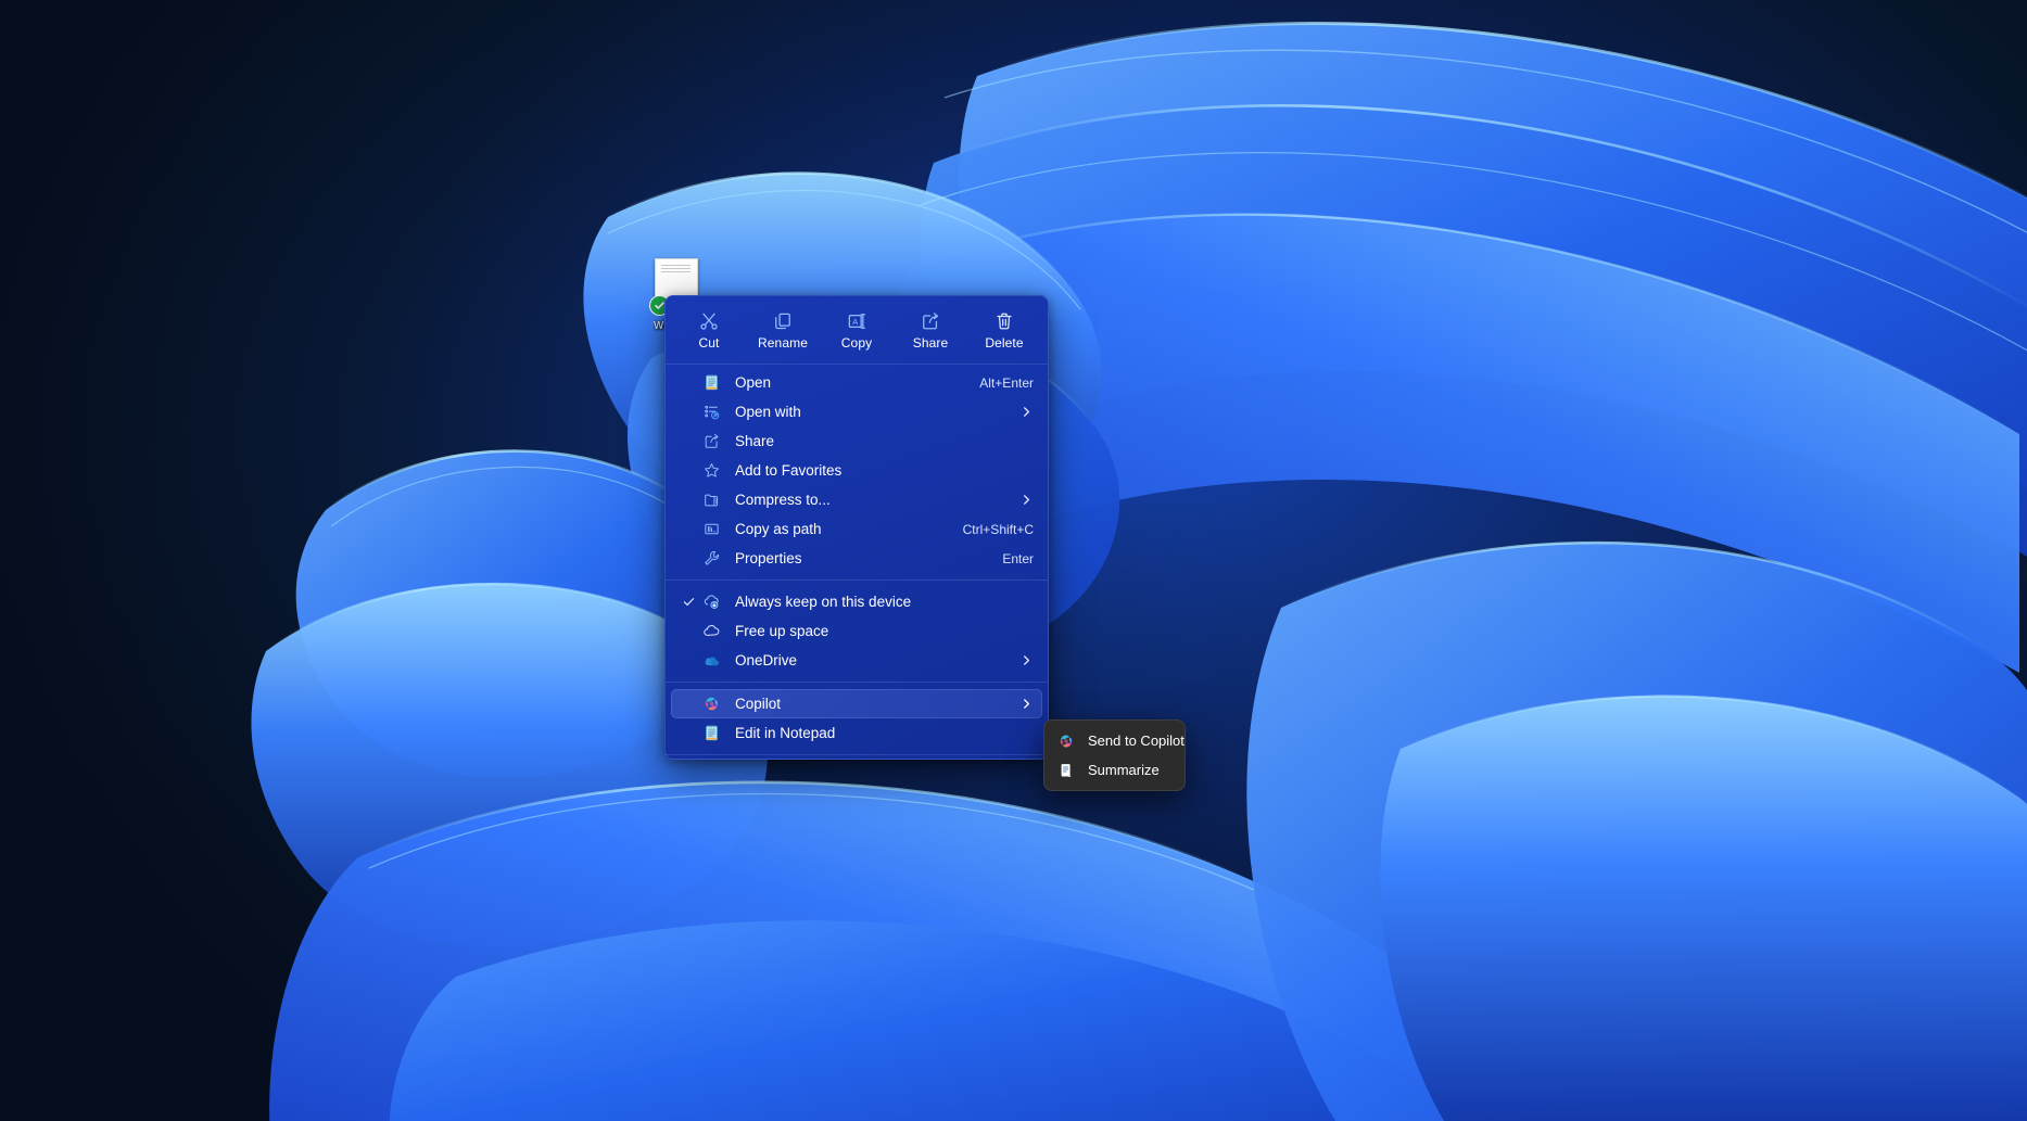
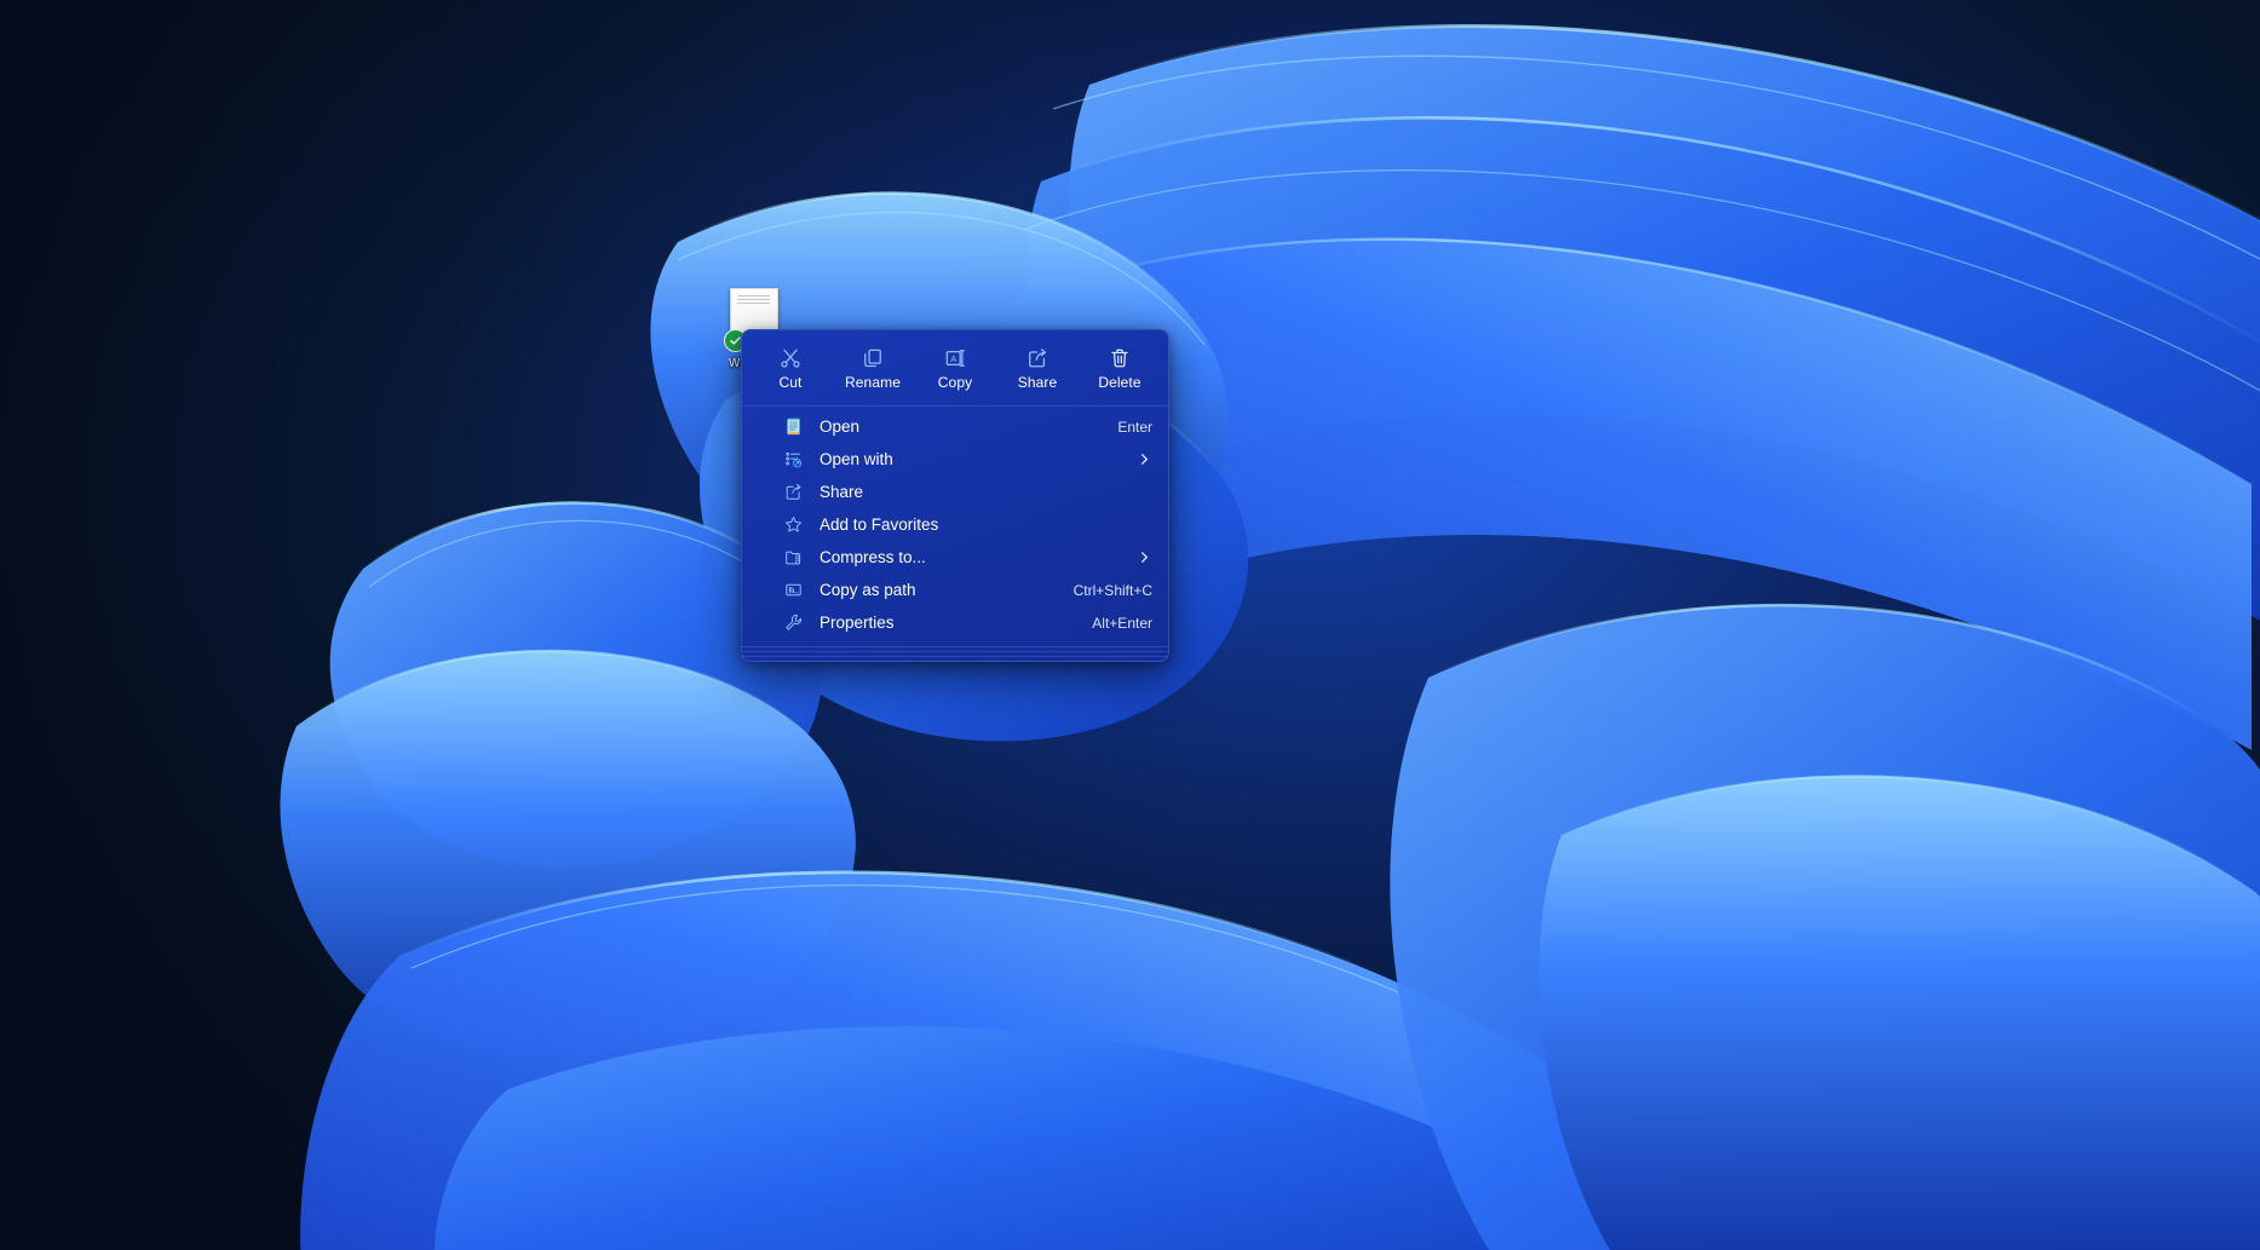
  Cut
  Rename
  A
  Copy
  Share
  Delete
  Open
- Alt+Enter
+ Enter
  Open with
  Share
  Add to Favorites
  Compress to...
  Copy as path
  Ctrl+Shift+C
  Properties
- Enter
+ Alt+Enter
- Always keep on this device
- Free up space
- OneDrive
- Copilot
- Edit in Notepad
- Send to Copilot
- Summarize
